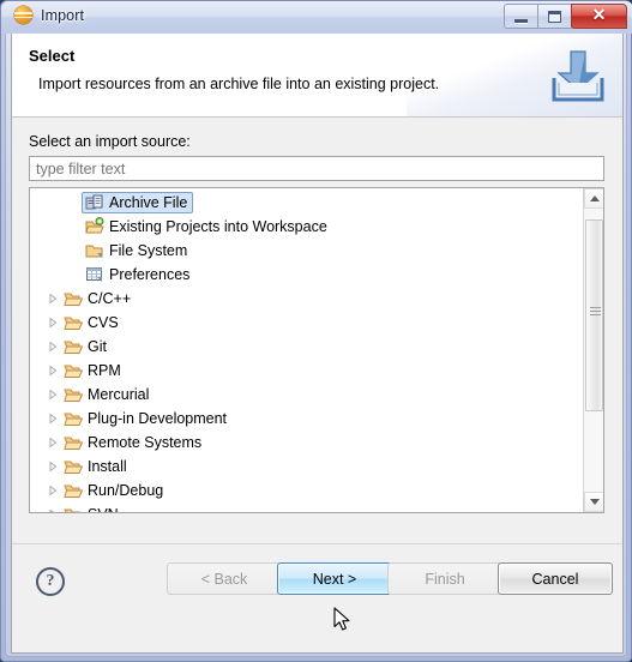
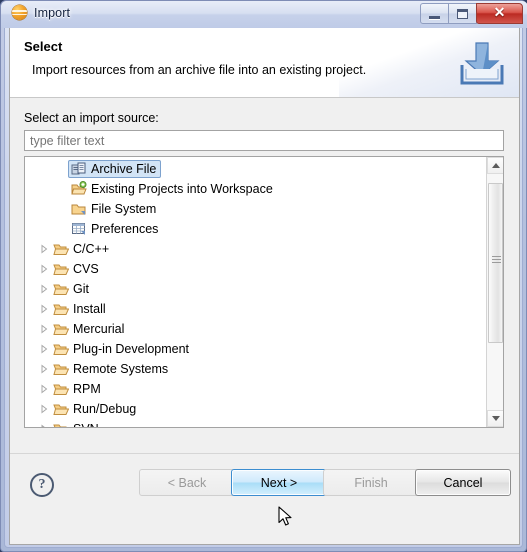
  Import
  ✕
  Select
  Import resources from an archive file into an existing project.
  Select an import source:
  type filter text
  Archive File
  Existing Projects into Workspace
  File System
  Preferences
  C/C++
  CVS
  Git
- RPM
+ Install
  Mercurial
  Plug-in Development
  Remote Systems
- Install
+ RPM
  Run/Debug
  ?
  < Back
  Next >
  Finish
  Cancel
